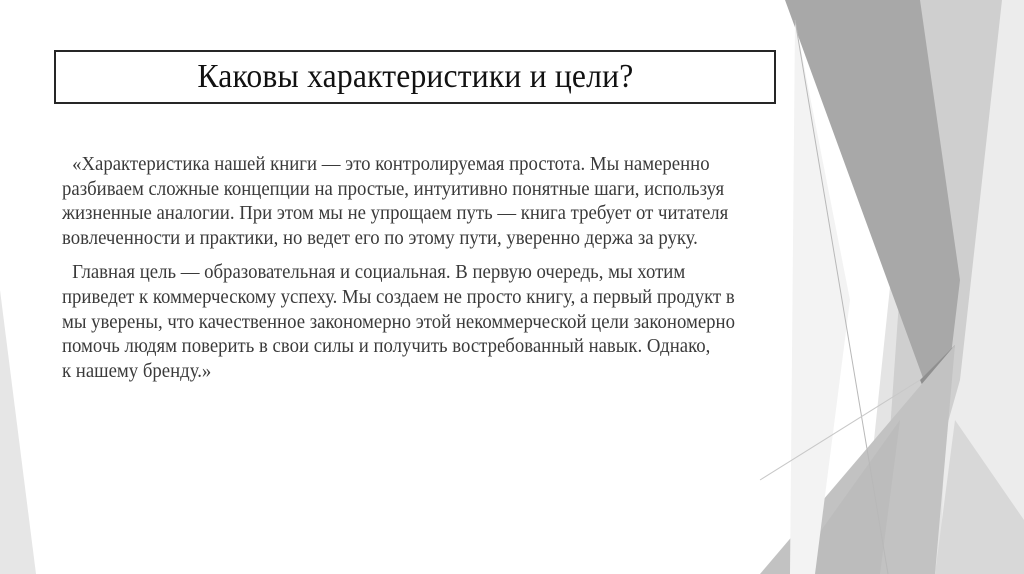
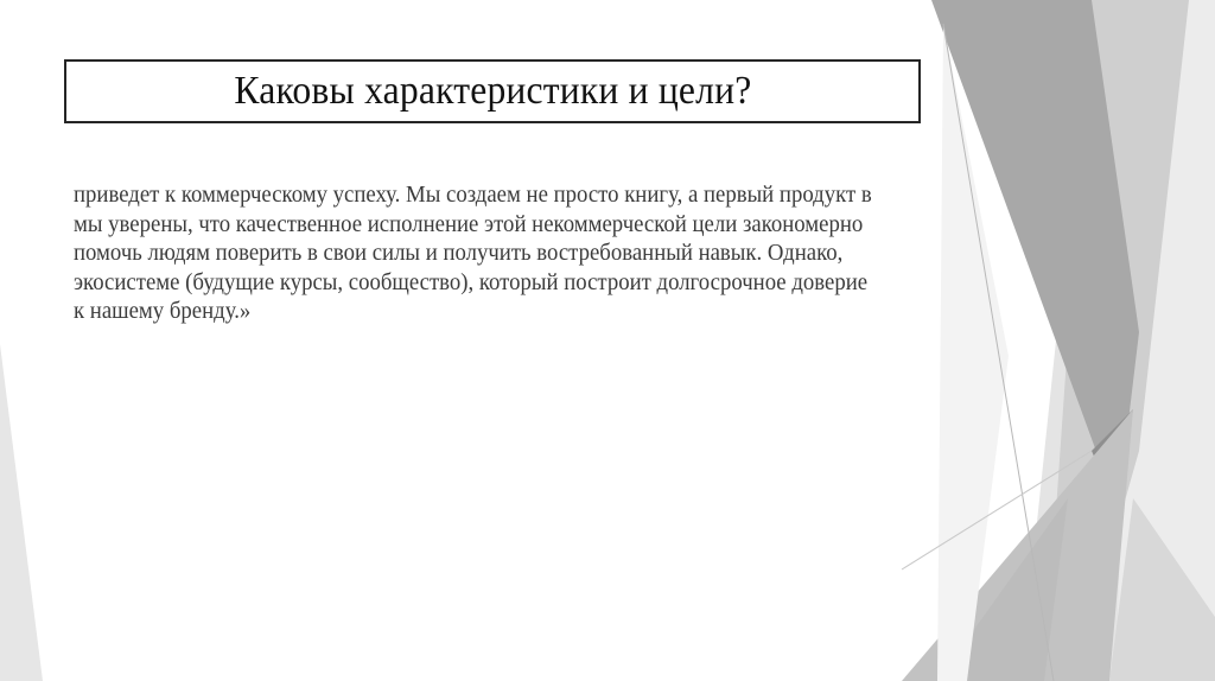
  Каковы характеристики и цели?
- «Характеристика нашей книги — это контролируемая простота. Мы намеренно
- разбиваем сложные концепции на простые, интуитивно понятные шаги, используя
- жизненные аналогии. При этом мы не упрощаем путь — книга требует от читателя
- вовлеченности и практики, но ведет его по этому пути, уверенно держа за руку.
- Главная цель — образовательная и социальная. В первую очередь, мы хотим
  приведет к коммерческому успеху. Мы создаем не просто книгу, а первый продукт в
- мы уверены, что качественное закономерно этой некоммерческой цели закономерно
+ мы уверены, что качественное исполнение этой некоммерческой цели закономерно
  помочь людям поверить в свои силы и получить востребованный навык. Однако,
+ экосистеме (будущие курсы, сообщество), который построит долгосрочное доверие
  к нашему бренду.»
